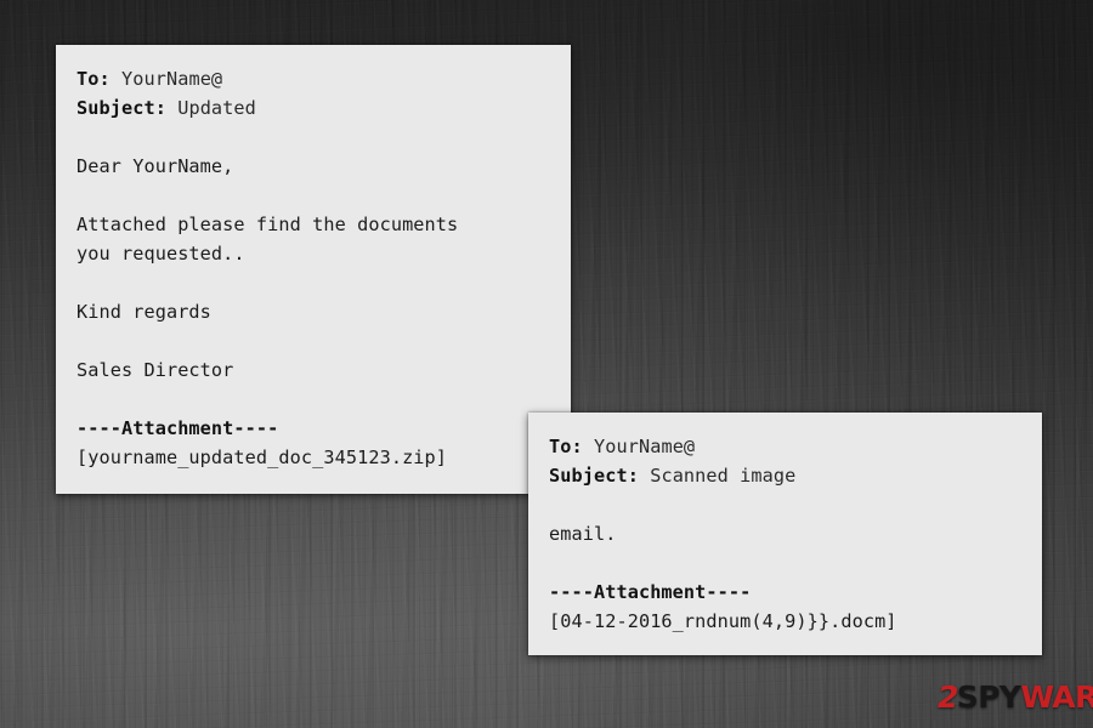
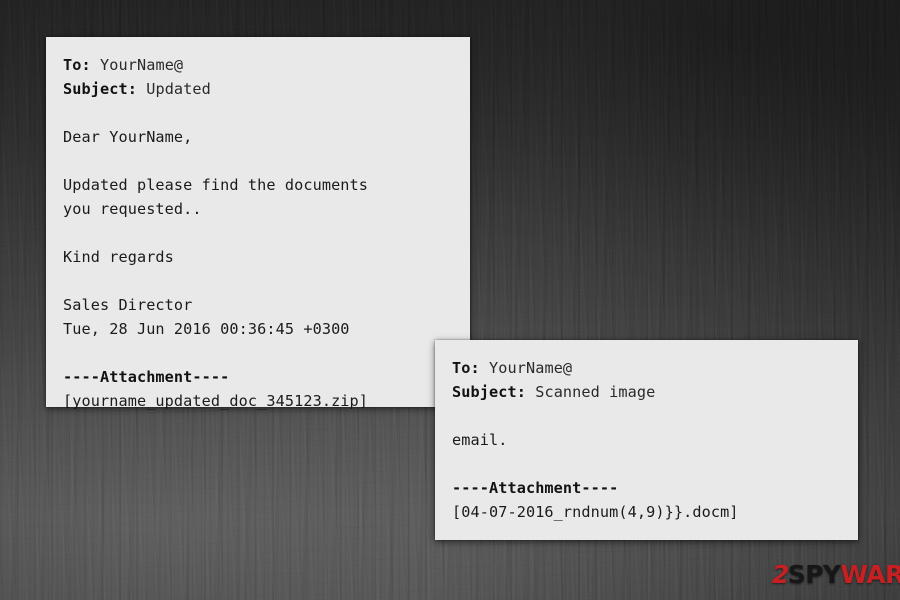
  To: YourName@
  Subject: Updated
  Dear YourName,
- Attached please find the documents
+ Updated please find the documents
  you requested..
  Kind regards
  Sales Director
+ Tue, 28 Jun 2016 00:36:45 +0300
  ----Attachment----
  [yourname_updated_doc_345123.zip]
  To: YourName@
  Subject: Scanned image
  email.
  ----Attachment----
- [04-12-2016_rndnum(4,9)}}.docm]
+ [04-07-2016_rndnum(4,9)}}.docm]
  2
  SPY
  WAR
